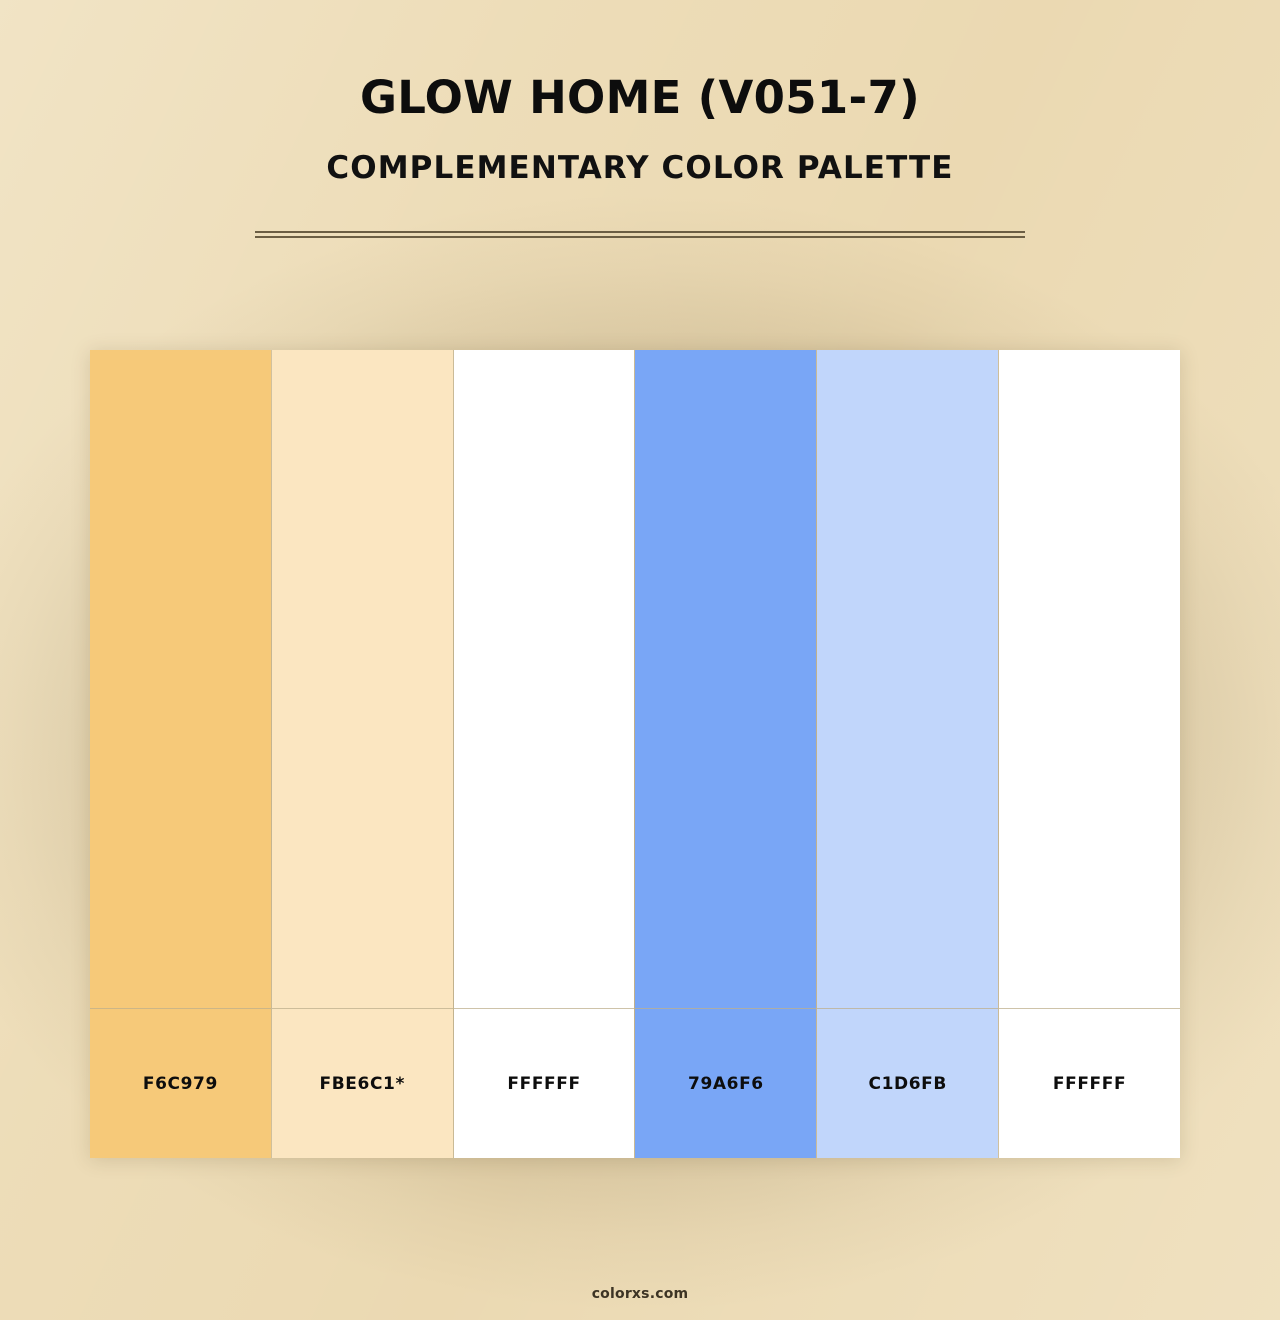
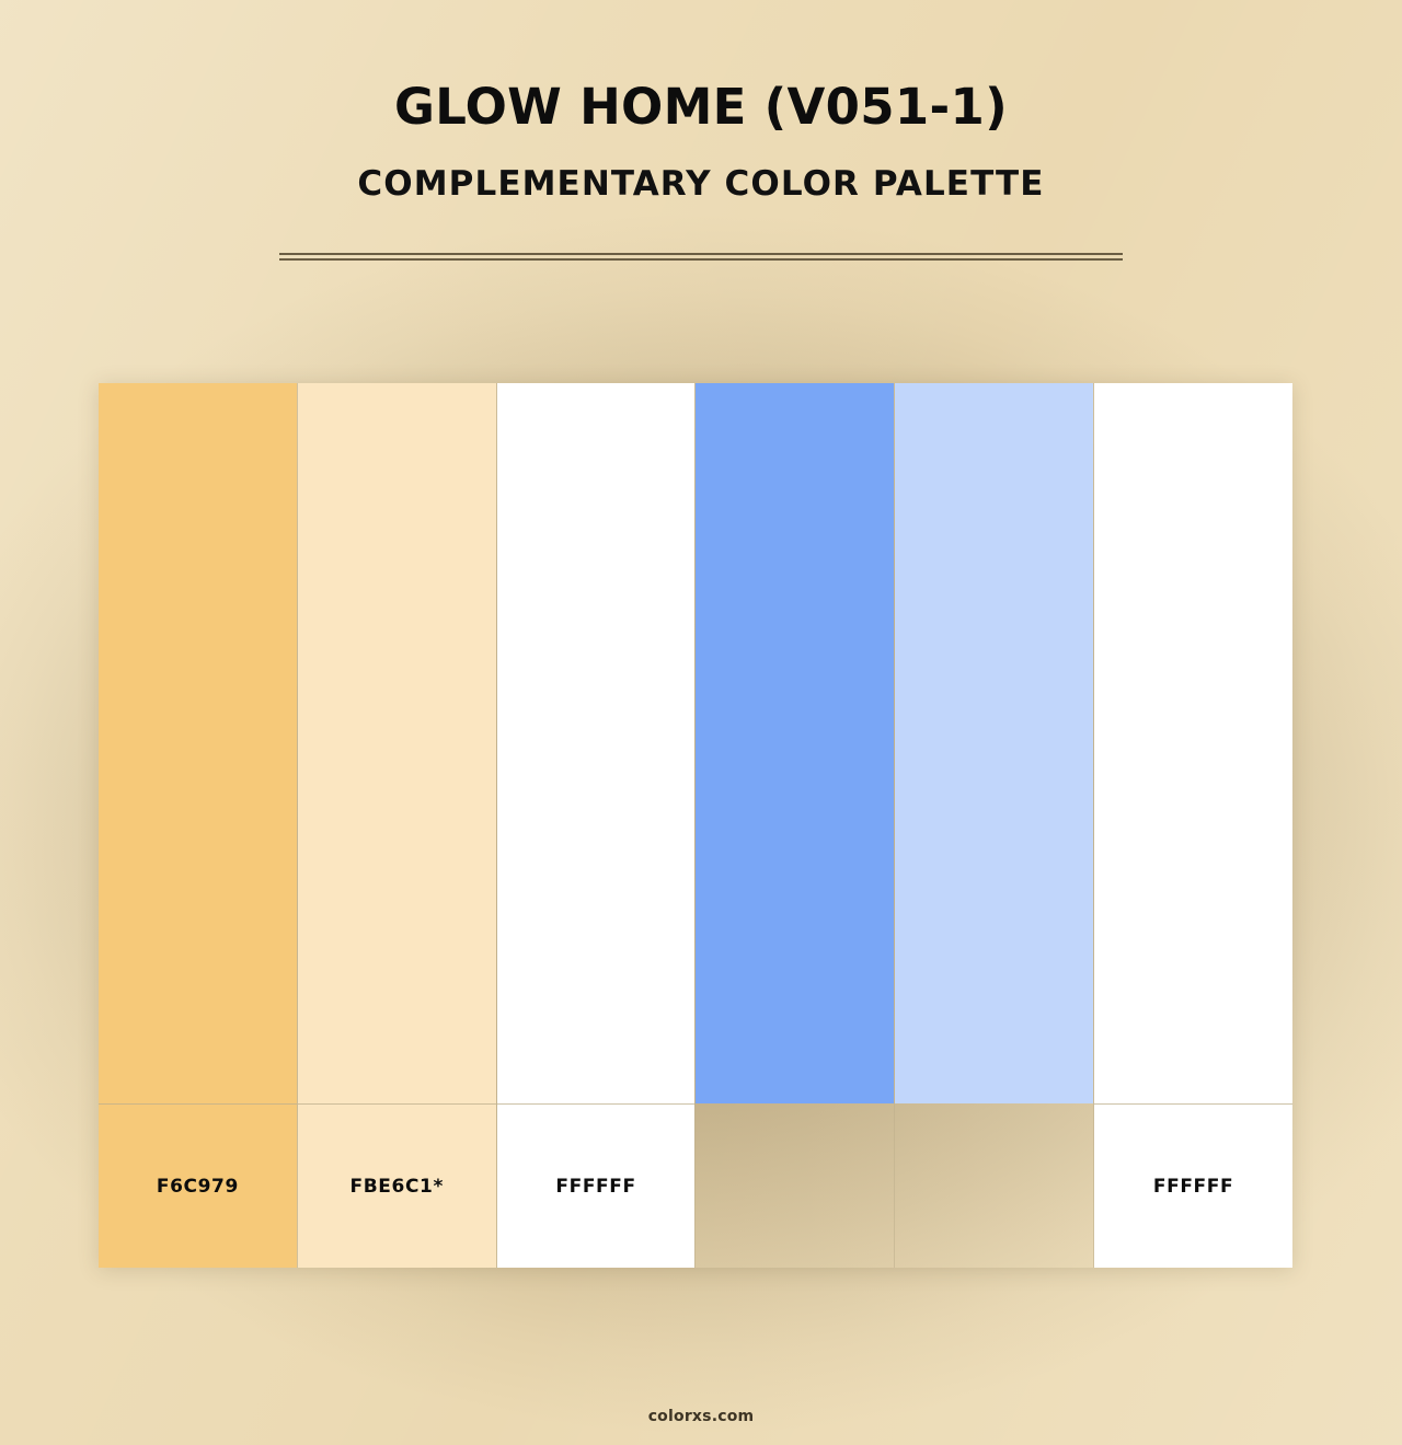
- GLOW HOME (V051-7)
+ GLOW HOME (V051-1)
  COMPLEMENTARY COLOR PALETTE
  F6C979
  FBE6C1*
  FFFFFF
- 79A6F6
- C1D6FB
  FFFFFF
  colorxs.com
